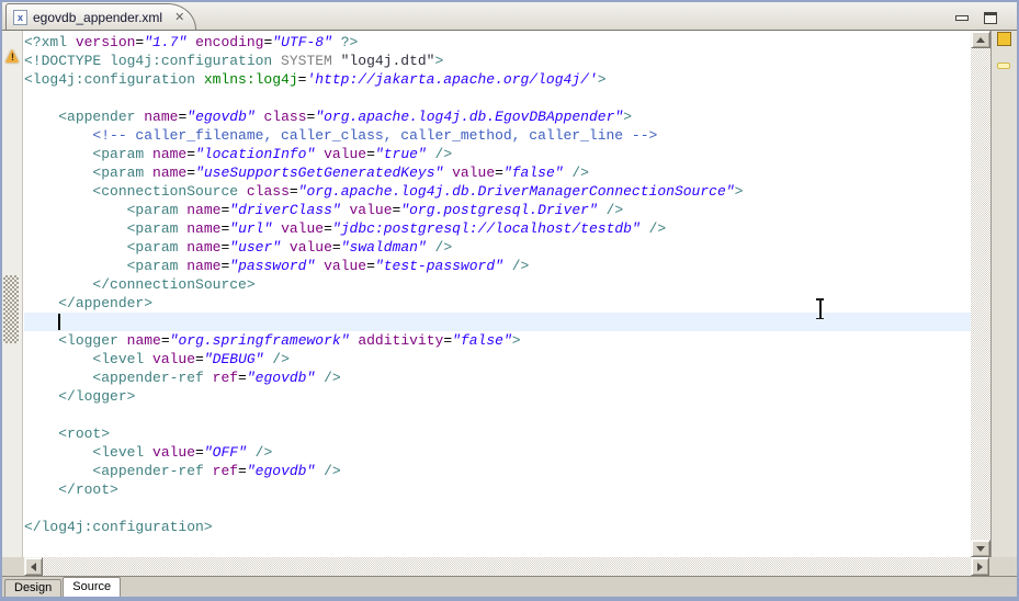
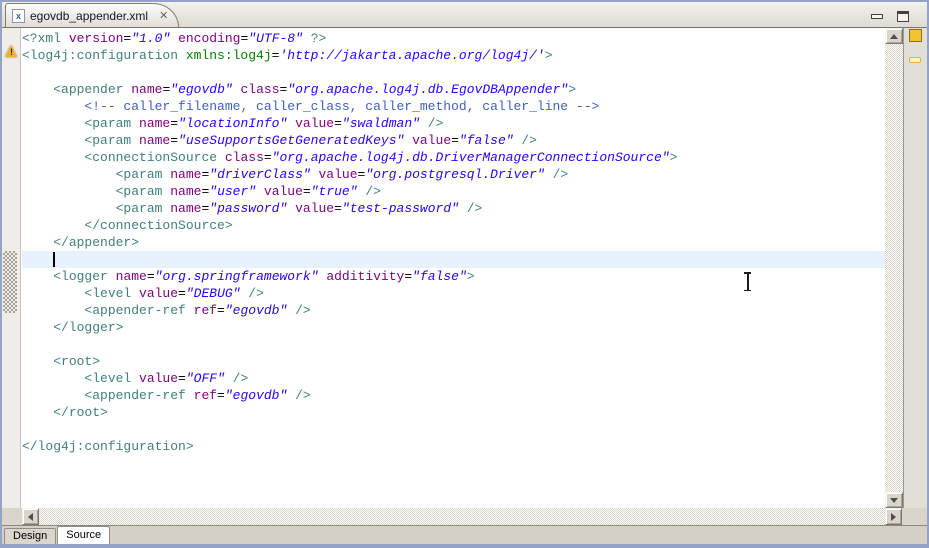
  x
  egovdb_appender.xml
  ✕
  !
- <?xml version="1.7" encoding="UTF-8" ?>
+ <?xml version="1.0" encoding="UTF-8" ?>
- <!DOCTYPE log4j:configuration SYSTEM "log4j.dtd">
  <log4j:configuration xmlns:log4j='http://jakarta.apache.org/log4j/'>
  <appender name="egovdb" class="org.apache.log4j.db.EgovDBAppender">
  <!-- caller_filename, caller_class, caller_method, caller_line -->
- <param name="locationInfo" value="true" />
+ <param name="locationInfo" value="swaldman" />
  <param name="useSupportsGetGeneratedKeys" value="false" />
  <connectionSource class="org.apache.log4j.db.DriverManagerConnectionSource">
  <param name="driverClass" value="org.postgresql.Driver" />
- <param name="url" value="jdbc:postgresql://localhost/testdb" />
- <param name="user" value="swaldman" />
+ <param name="user" value="true" />
  <param name="password" value="test-password" />
  </connectionSource>
  </appender>
  <logger name="org.springframework" additivity="false">
  <level value="DEBUG" />
  <appender-ref ref="egovdb" />
  </logger>
  <root>
  <level value="OFF" />
  <appender-ref ref="egovdb" />
  </root>
  </log4j:configuration>
  Design
  Source
